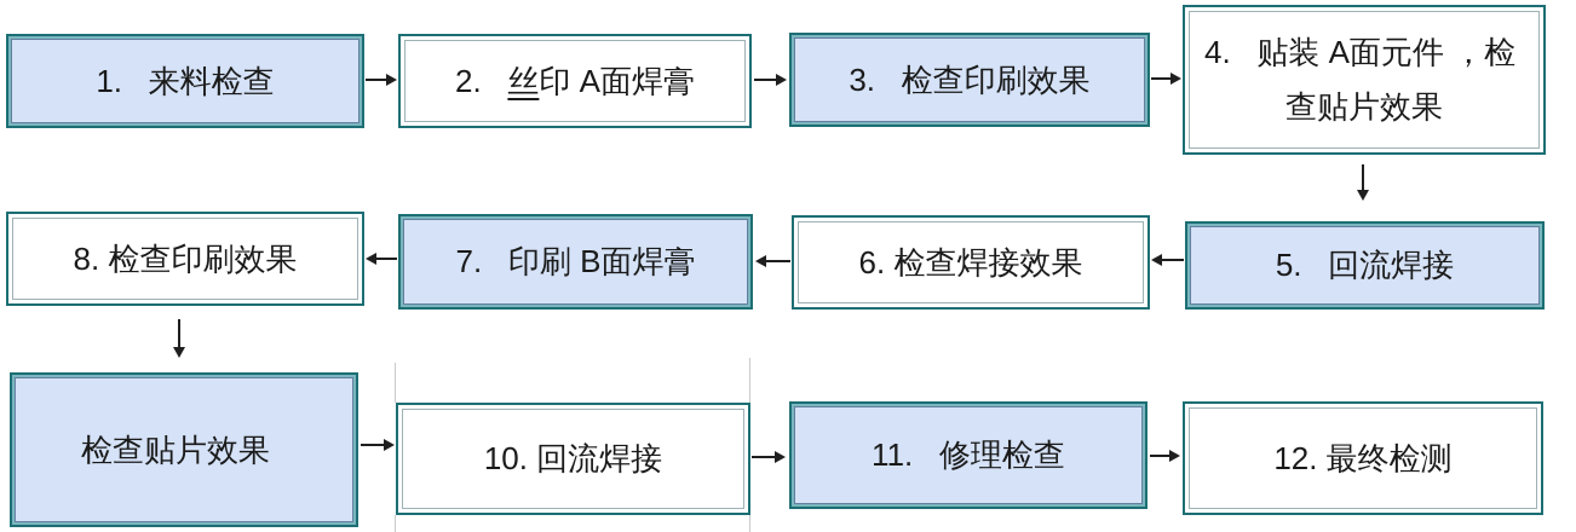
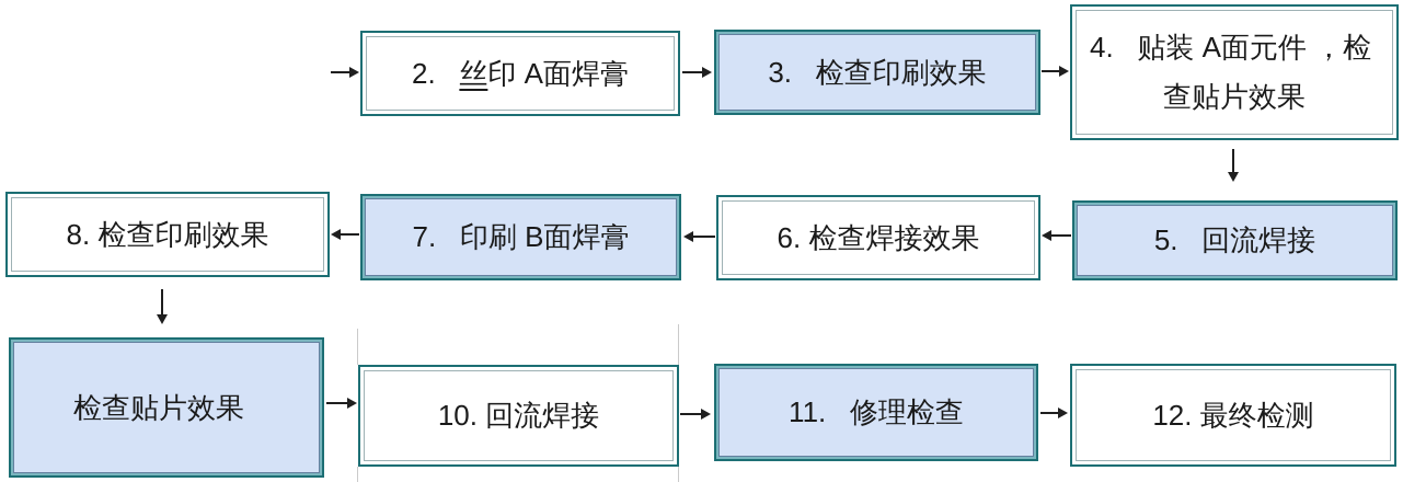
- 1. 来料检查
  2. 丝印 A面焊膏
  3. 检查印刷效果
  4. 贴装 A面元件 ，检
  查贴片效果
  5. 回流焊接
  6. 检查焊接效果
  7. 印刷 B面焊膏
  8. 检查印刷效果
  检查贴片效果
  10. 回流焊接
  11. 修理检查
  12. 最终检测
